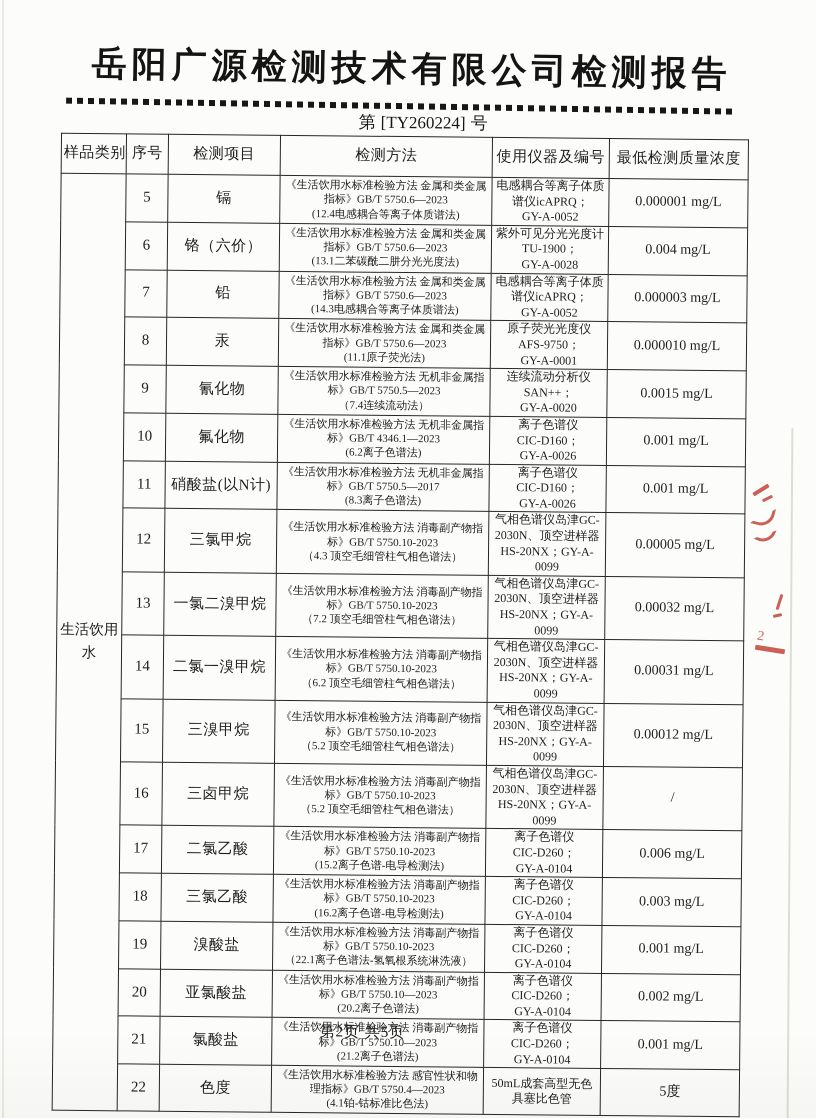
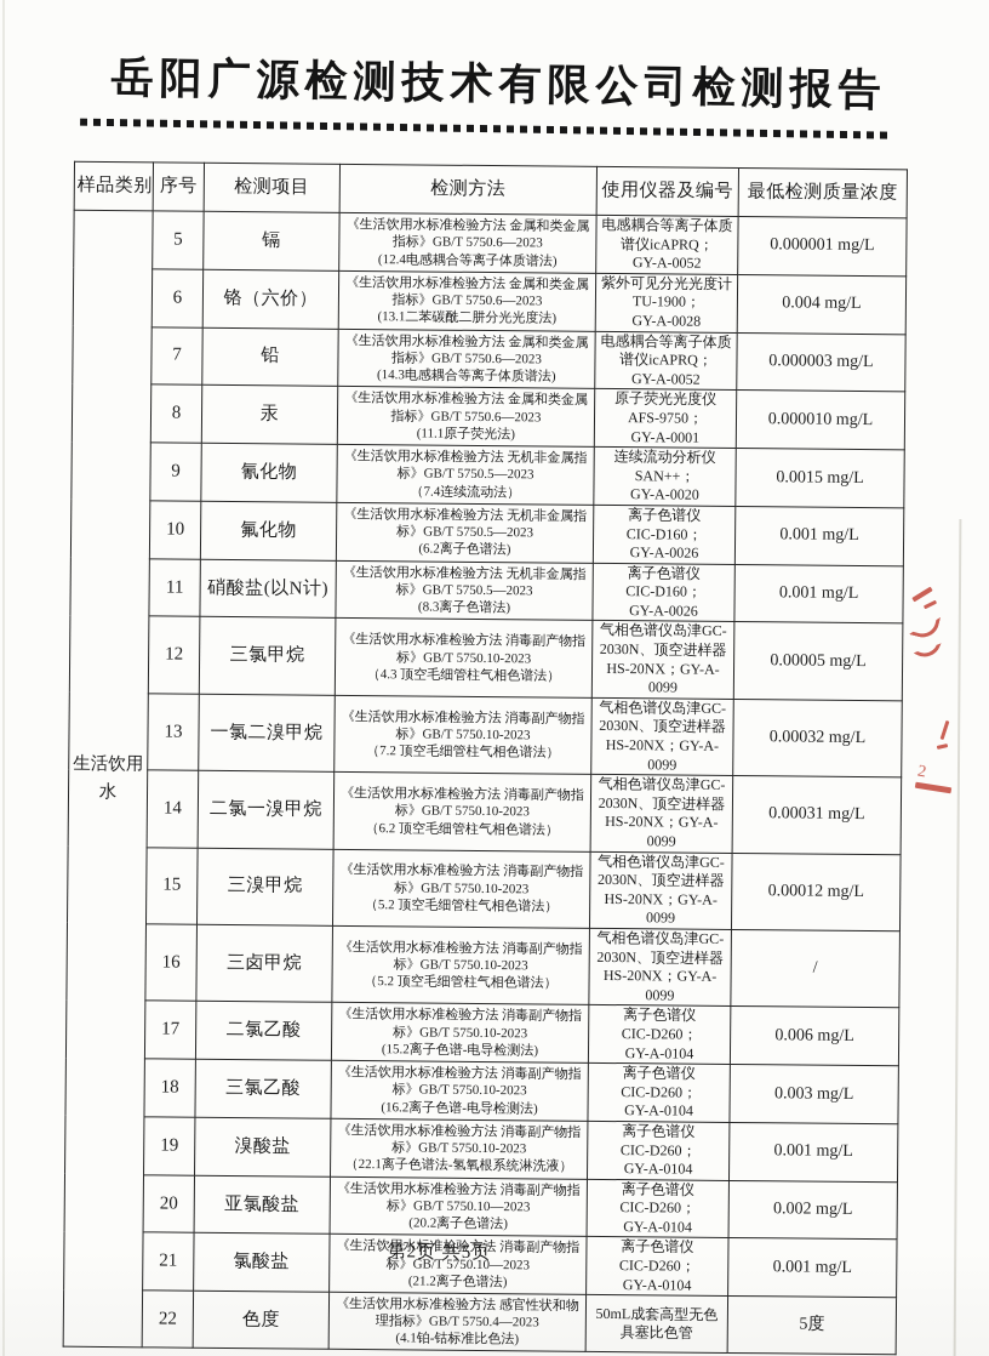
  岳阳广源检测技术有限公司检测报告
- 第 [TY260224] 号
  样品类别	序号	检测项目	检测方法	使用仪器及编号	最低检测质量浓度
  生活饮用水	5	镉	《生活饮用水标准检验方法 金属和类金属指标》GB/T 5750.6—2023 (12.4电感耦合等离子体质谱法)	电感耦合等离子体质谱仪icAPRQ； GY-A-0052	0.000001 mg/L
  6	铬（六价）	《生活饮用水标准检验方法 金属和类金属指标》GB/T 5750.6—2023 (13.1二苯碳酰二肼分光光度法)	紫外可见分光光度计 TU-1900； GY-A-0028	0.004 mg/L
  7	铅	《生活饮用水标准检验方法 金属和类金属指标》GB/T 5750.6—2023 (14.3电感耦合等离子体质谱法)	电感耦合等离子体质谱仪icAPRQ； GY-A-0052	0.000003 mg/L
  8	汞	《生活饮用水标准检验方法 金属和类金属指标》GB/T 5750.6—2023 (11.1原子荧光法)	原子荧光光度仪 AFS-9750； GY-A-0001	0.000010 mg/L
  9	氰化物	《生活饮用水标准检验方法 无机非金属指标》GB/T 5750.5—2023 （7.4连续流动法）	连续流动分析仪 SAN++； GY-A-0020	0.0015 mg/L
- 10	氟化物	《生活饮用水标准检验方法 无机非金属指标》GB/T 4346.1—2023 (6.2离子色谱法)	离子色谱仪 CIC-D160； GY-A-0026	0.001 mg/L
+ 10	氟化物	《生活饮用水标准检验方法 无机非金属指标》GB/T 5750.5—2023 (6.2离子色谱法)	离子色谱仪 CIC-D160； GY-A-0026	0.001 mg/L
- 11	硝酸盐(以N计)	《生活饮用水标准检验方法 无机非金属指标》GB/T 5750.5—2017 (8.3离子色谱法)	离子色谱仪 CIC-D160； GY-A-0026	0.001 mg/L
+ 11	硝酸盐(以N计)	《生活饮用水标准检验方法 无机非金属指标》GB/T 5750.5—2023 (8.3离子色谱法)	离子色谱仪 CIC-D160； GY-A-0026	0.001 mg/L
  12	三氯甲烷	《生活饮用水标准检验方法 消毒副产物指标》GB/T 5750.10-2023 （4.3 顶空毛细管柱气相色谱法）	气相色谱仪岛津GC-2030N、顶空进样器HS-20NX；GY-A-0099	0.00005 mg/L
  13	一氯二溴甲烷	《生活饮用水标准检验方法 消毒副产物指标》GB/T 5750.10-2023 （7.2 顶空毛细管柱气相色谱法）	气相色谱仪岛津GC-2030N、顶空进样器HS-20NX；GY-A-0099	0.00032 mg/L
  14	二氯一溴甲烷	《生活饮用水标准检验方法 消毒副产物指标》GB/T 5750.10-2023 （6.2 顶空毛细管柱气相色谱法）	气相色谱仪岛津GC-2030N、顶空进样器HS-20NX；GY-A-0099	0.00031 mg/L
  15	三溴甲烷	《生活饮用水标准检验方法 消毒副产物指标》GB/T 5750.10-2023 （5.2 顶空毛细管柱气相色谱法）	气相色谱仪岛津GC-2030N、顶空进样器HS-20NX；GY-A-0099	0.00012 mg/L
  16	三卤甲烷	《生活饮用水标准检验方法 消毒副产物指标》GB/T 5750.10-2023 （5.2 顶空毛细管柱气相色谱法）	气相色谱仪岛津GC-2030N、顶空进样器HS-20NX；GY-A-0099	/
  17	二氯乙酸	《生活饮用水标准检验方法 消毒副产物指标》GB/T 5750.10-2023 (15.2离子色谱-电导检测法)	离子色谱仪 CIC-D260； GY-A-0104	0.006 mg/L
  18	三氯乙酸	《生活饮用水标准检验方法 消毒副产物指标》GB/T 5750.10-2023 (16.2离子色谱-电导检测法)	离子色谱仪 CIC-D260； GY-A-0104	0.003 mg/L
  19	溴酸盐	《生活饮用水标准检验方法 消毒副产物指标》GB/T 5750.10-2023 （22.1离子色谱法-氢氧根系统淋洗液）	离子色谱仪 CIC-D260； GY-A-0104	0.001 mg/L
  20	亚氯酸盐	《生活饮用水标准检验方法 消毒副产物指标》GB/T 5750.10—2023 (20.2离子色谱法)	离子色谱仪 CIC-D260； GY-A-0104	0.002 mg/L
  21	氯酸盐	《生活饮用水标准检验方法 消毒副产物指标》GB/T 5750.10—2023 (21.2离子色谱法)	离子色谱仪 CIC-D260； GY-A-0104	0.001 mg/L
  22	色度	《生活饮用水标准检验方法 感官性状和物理指标》GB/T 5750.4—2023 (4.1铂-钴标准比色法)	50mL成套高型无色具塞比色管	5度
  第2页 共5页
